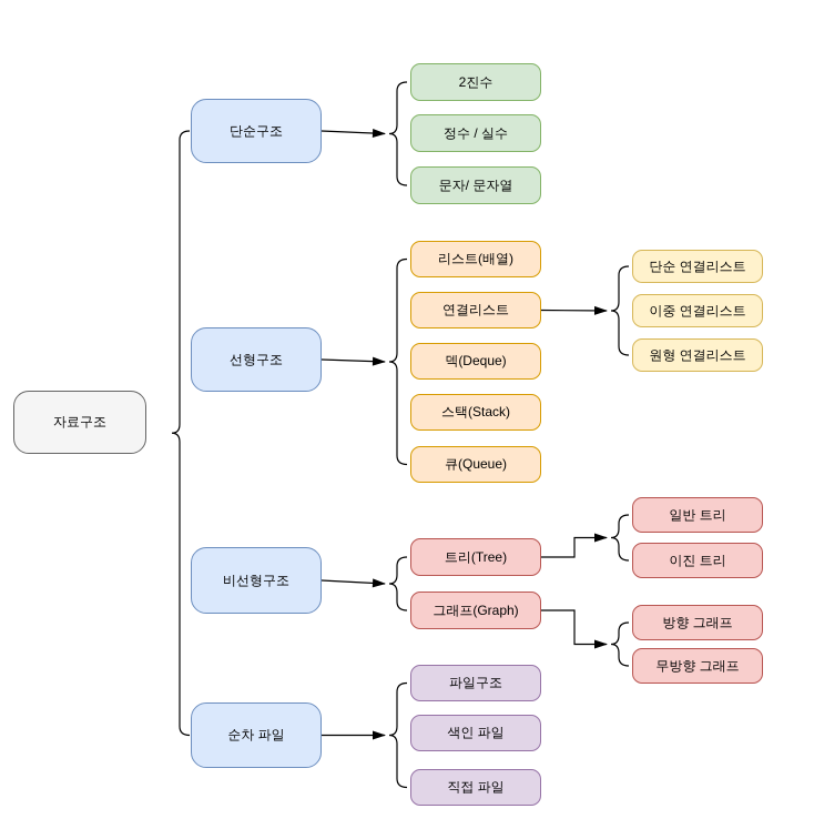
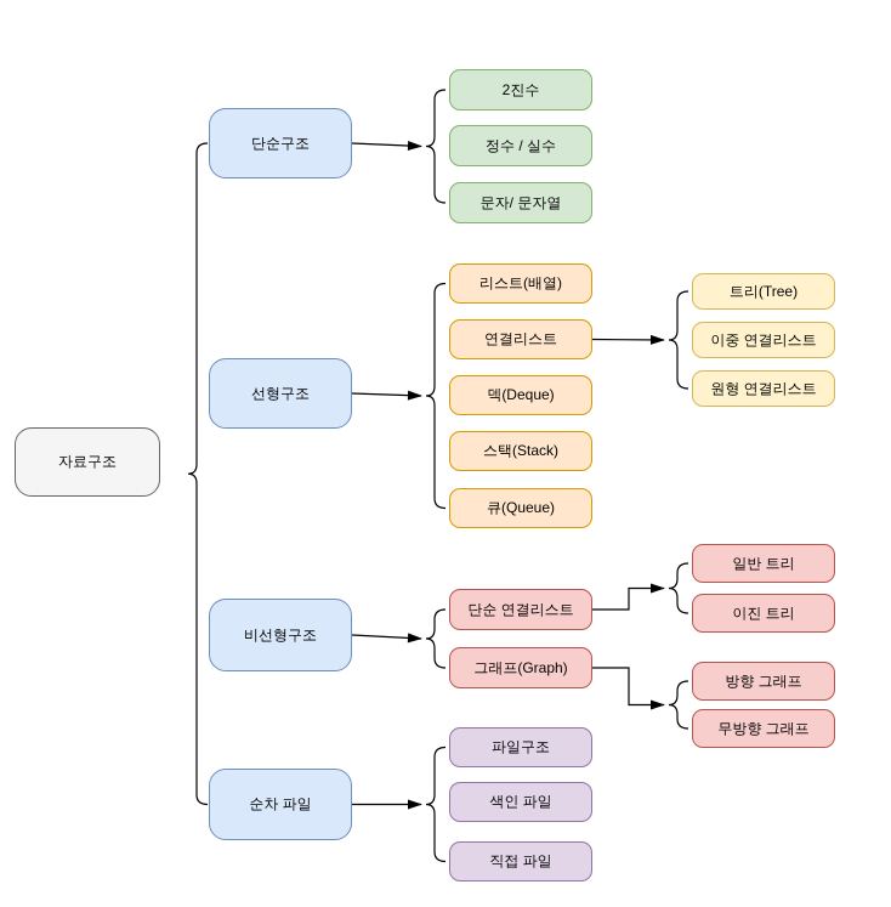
  자료구조
  단순구조
  선형구조
  비선형구조
  순차 파일
  2진수
  정수 / 실수
  문자/ 문자열
  리스트(배열)
  연결리스트
  덱(Deque)
  스택(Stack)
  큐(Queue)
- 단순 연결리스트
+ 트리(Tree)
  이중 연결리스트
  원형 연결리스트
- 트리(Tree)
+ 단순 연결리스트
  그래프(Graph)
  일반 트리
  이진 트리
  방향 그래프
  무방향 그래프
  파일구조
  색인 파일
  직접 파일
